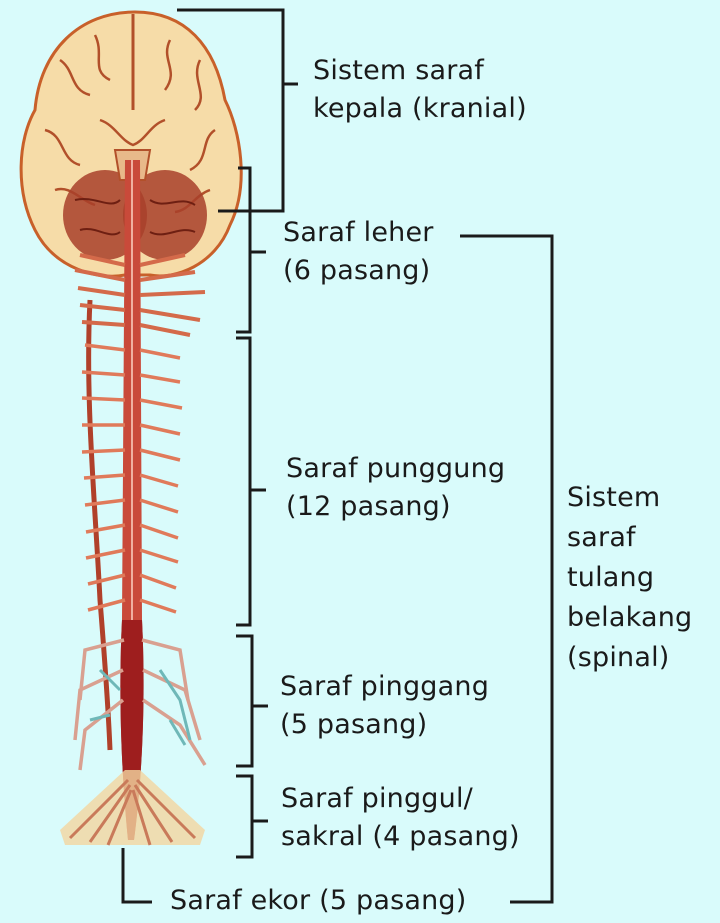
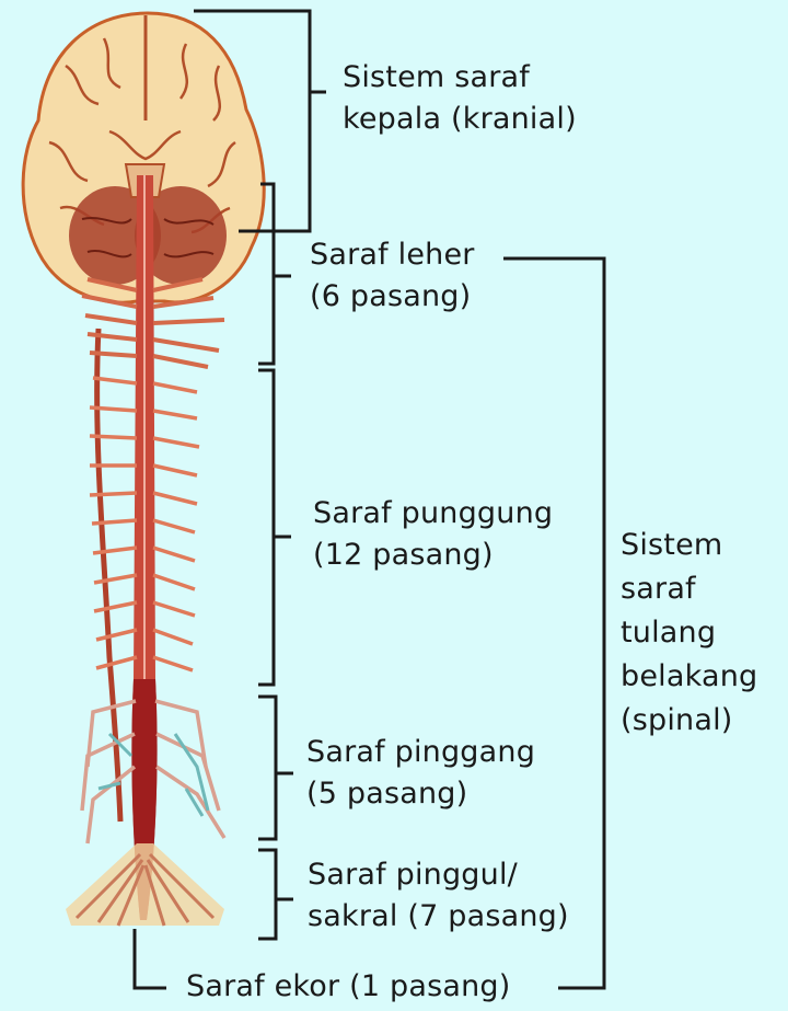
  Sistem saraf
  kepala (kranial)
  Saraf leher
  (6 pasang)
  Saraf punggung
  (12 pasang)
  Saraf pinggang
  (5 pasang)
  Saraf pinggul/
- sakral (4 pasang)
+ sakral (7 pasang)
- Saraf ekor (5 pasang)
+ Saraf ekor (1 pasang)
  Sistem
  saraf
  tulang
  belakang
  (spinal)
